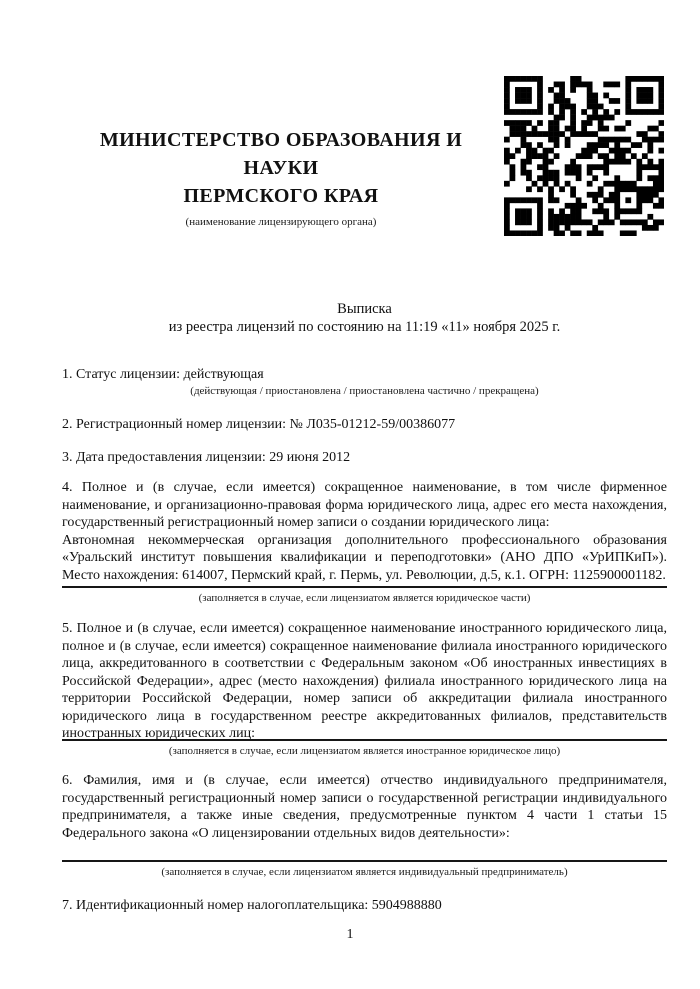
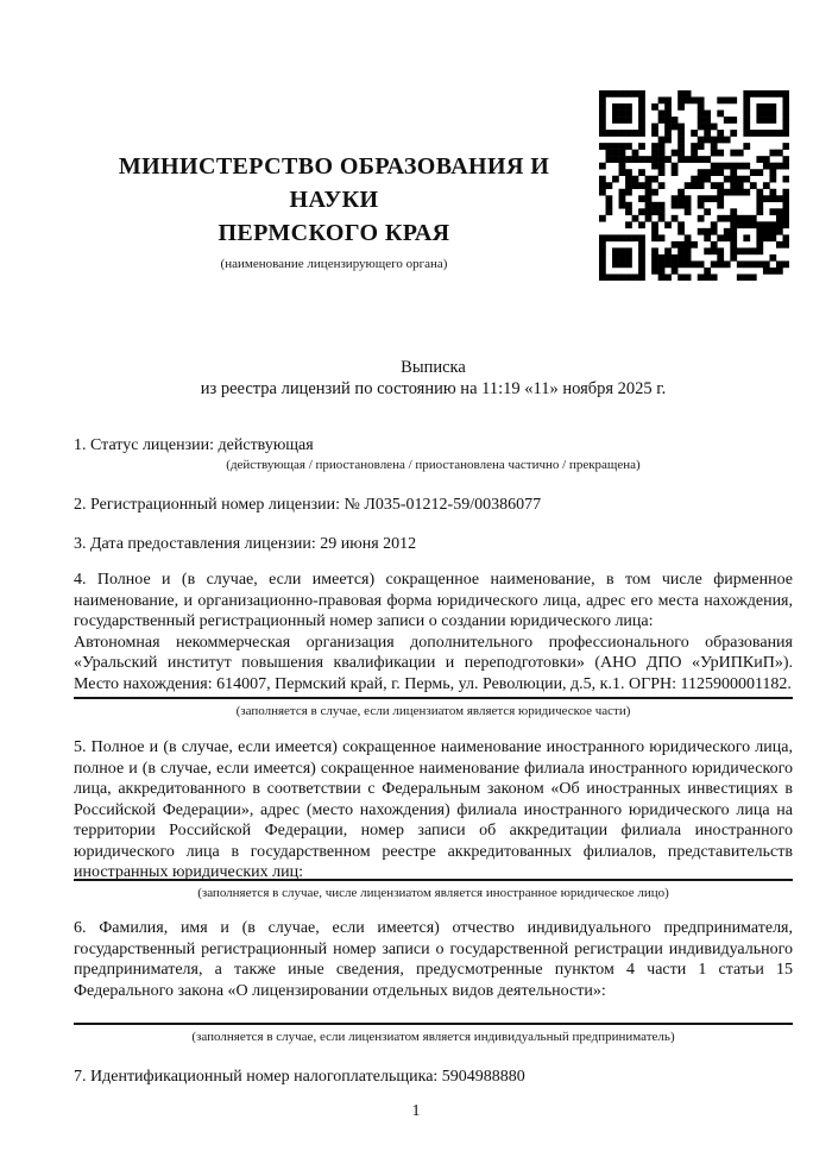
  МИНИСТЕРСТВО ОБРАЗОВАНИЯ И НАУКИ
  ПЕРМСКОГО КРАЯ
  (наименование лицензирующего органа)
  Выписка
  из реестра лицензий по состоянию на 11:19 «11» ноября 2025 г.
  1. Статус лицензии: действующая
  (действующая / приостановлена / приостановлена частично / прекращена)
  2. Регистрационный номер лицензии: № Л035-01212-59/00386077
  3. Дата предоставления лицензии: 29 июня 2012
  4. Полное и (в случае, если имеется) сокращенное наименование, в том числе фирменное наименование, и организационно-правовая форма юридического лица, адрес его места нахождения, государственный регистрационный номер записи о создании юридического лица:
  Автономная некоммерческая организация дополнительного профессионального образования «Уральский институт повышения квалификации и переподготовки» (АНО ДПО «УрИПКиП»). Место нахождения: 614007, Пермский край, г. Пермь, ул. Революции, д.5, к.1. ОГРН: 1125900001182.
  (заполняется в случае, если лицензиатом является юридическое части)
  5. Полное и (в случае, если имеется) сокращенное наименование иностранного юридического лица, полное и (в случае, если имеется) сокращенное наименование филиала иностранного юридического лица, аккредитованного в соответствии с Федеральным законом «Об иностранных инвестициях в Российской Федерации», адрес (место нахождения) филиала иностранного юридического лица на территории Российской Федерации, номер записи об аккредитации филиала иностранного юридического лица в государственном реестре аккредитованных филиалов, представительств иностранных юридических лиц:
- (заполняется в случае, если лицензиатом является иностранное юридическое лицо)
+ (заполняется в случае, числе лицензиатом является иностранное юридическое лицо)
  6. Фамилия, имя и (в случае, если имеется) отчество индивидуального предпринимателя, государственный регистрационный номер записи о государственной регистрации индивидуального предпринимателя, а также иные сведения, предусмотренные пунктом 4 части 1 статьи 15 Федерального закона «О лицензировании отдельных видов деятельности»:
  (заполняется в случае, если лицензиатом является индивидуальный предприниматель)
  7. Идентификационный номер налогоплательщика: 5904988880
  1
